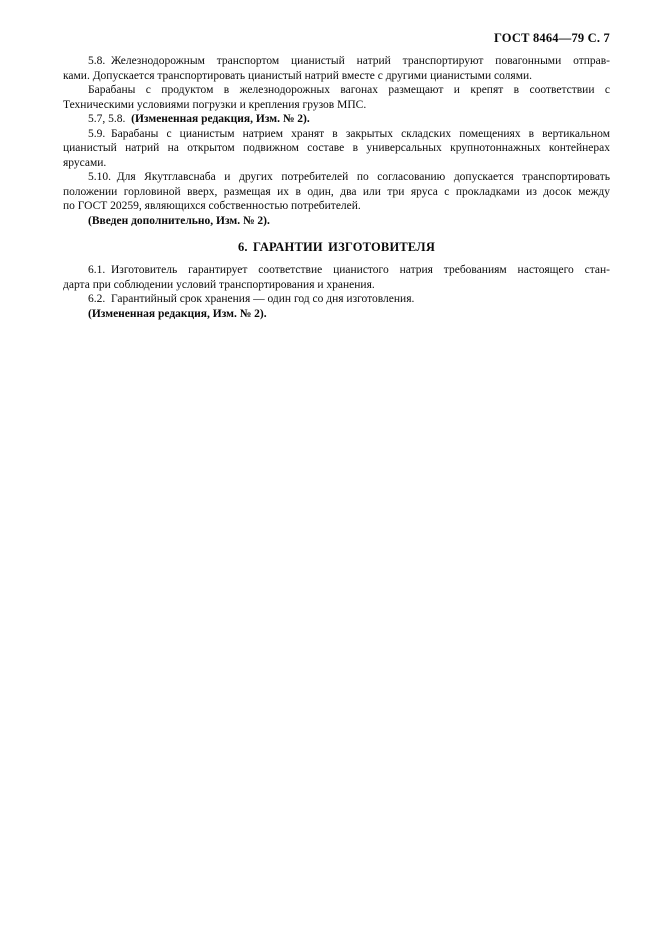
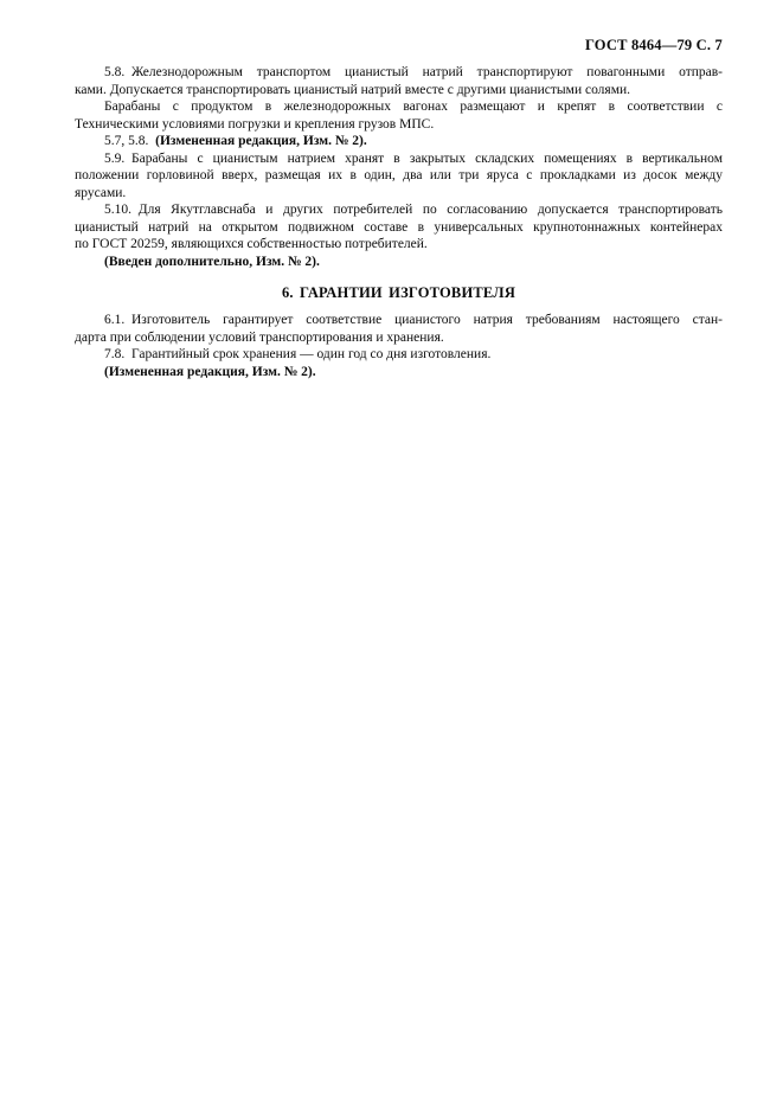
  ГОСТ 8464—79 С. 7
  5.8. Железнодорожным транспортом цианистый натрий транспортируют повагонными отправ-
  ками. Допускается транспортировать цианистый натрий вместе с другими цианистыми солями.
  Барабаны с продуктом в железнодорожных вагонах размещают и крепят в соответствии с
  Техническими условиями погрузки и крепления грузов МПС.
  5.7, 5.8. (Измененная редакция, Изм. № 2).
  5.9. Барабаны с цианистым натрием хранят в закрытых складских помещениях в вертикальном
- цианистый натрий на открытом подвижном составе в универсальных крупнотоннажных контейнерах
+ положении горловиной вверх, размещая их в один, два или три яруса с прокладками из досок между
  ярусами.
  5.10. Для Якутглавснаба и других потребителей по согласованию допускается транспортировать
- положении горловиной вверх, размещая их в один, два или три яруса с прокладками из досок между
+ цианистый натрий на открытом подвижном составе в универсальных крупнотоннажных контейнерах
  по ГОСТ 20259, являющихся собственностью потребителей.
  (Введен дополнительно, Изм. № 2).
  6. ГАРАНТИИ ИЗГОТОВИТЕЛЯ
  6.1. Изготовитель гарантирует соответствие цианистого натрия требованиям настоящего стан-
  дарта при соблюдении условий транспортирования и хранения.
- 6.2. Гарантийный срок хранения — один год со дня изготовления.
+ 7.8. Гарантийный срок хранения — один год со дня изготовления.
  (Измененная редакция, Изм. № 2).
